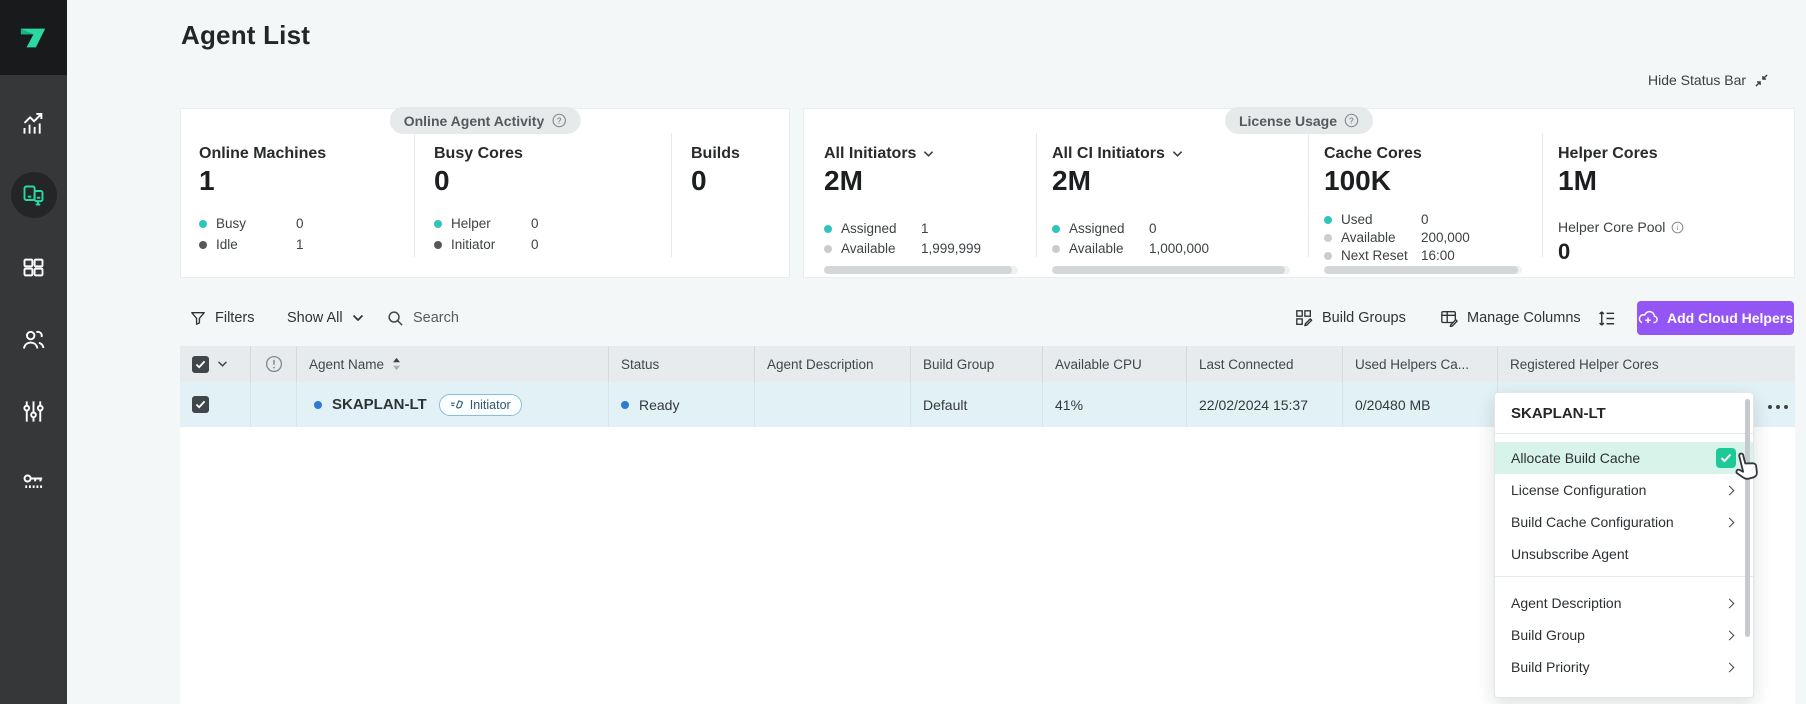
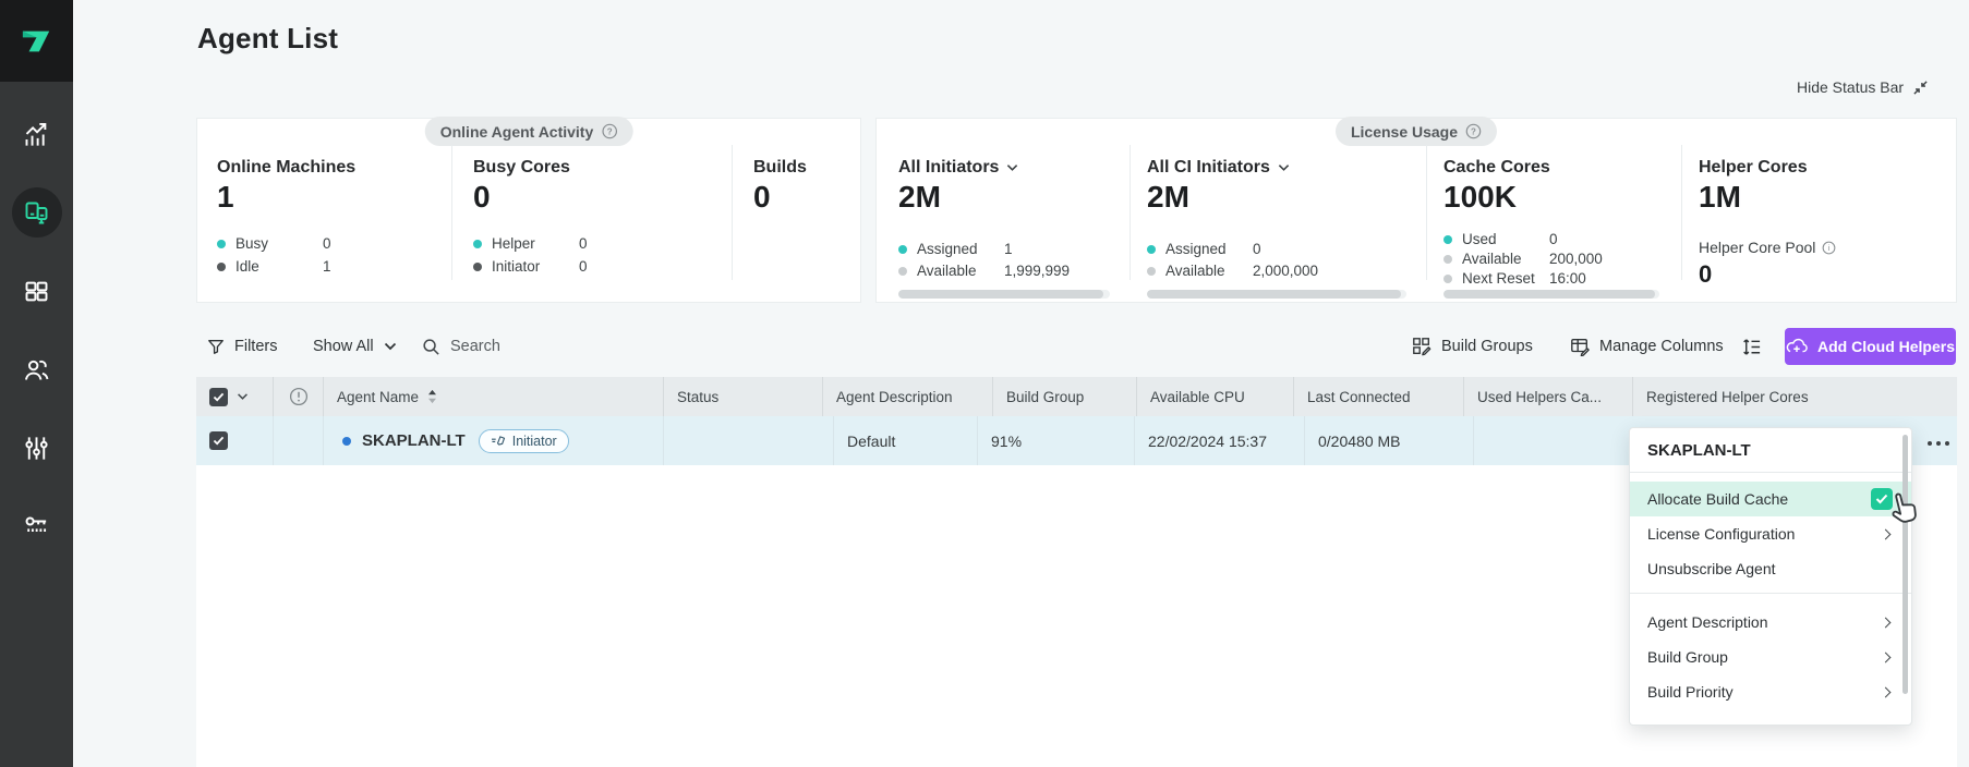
  Agent List
  Hide Status Bar
  Online Agent Activity
  ?
  Online Machines
  1
  Busy
  0
  Idle
  1
  Busy Cores
  0
  Helper
  0
  Initiator
  0
  Builds
  0
  License Usage
  ?
  All Initiators
  2M
  Assigned
  1
  Available
  1,999,999
  All CI Initiators
  2M
  Assigned
  0
  Available
- 1,000,000
+ 2,000,000
  Cache Cores
  100K
  Used
  0
  Available
  200,000
  Next Reset
  16:00
  Helper Cores
  1M
  Helper Core Pool
  i
  0
  Filters
  Show All
  Search
  Build Groups
  Manage Columns
  Add Cloud Helpers
  Agent Name
  Status
  Agent Description
  Build Group
  Available CPU
  Last Connected
  Used Helpers Ca...
  Registered Helper Cores
  SKAPLAN-LT
  Initiator
- Ready
  Default
- 41%
+ 91%
  22/02/2024 15:37
  0/20480 MB
  SKAPLAN-LT
  Allocate Build Cache
  License Configuration
- Build Cache Configuration
  Unsubscribe Agent
  Agent Description
  Build Group
  Build Priority
